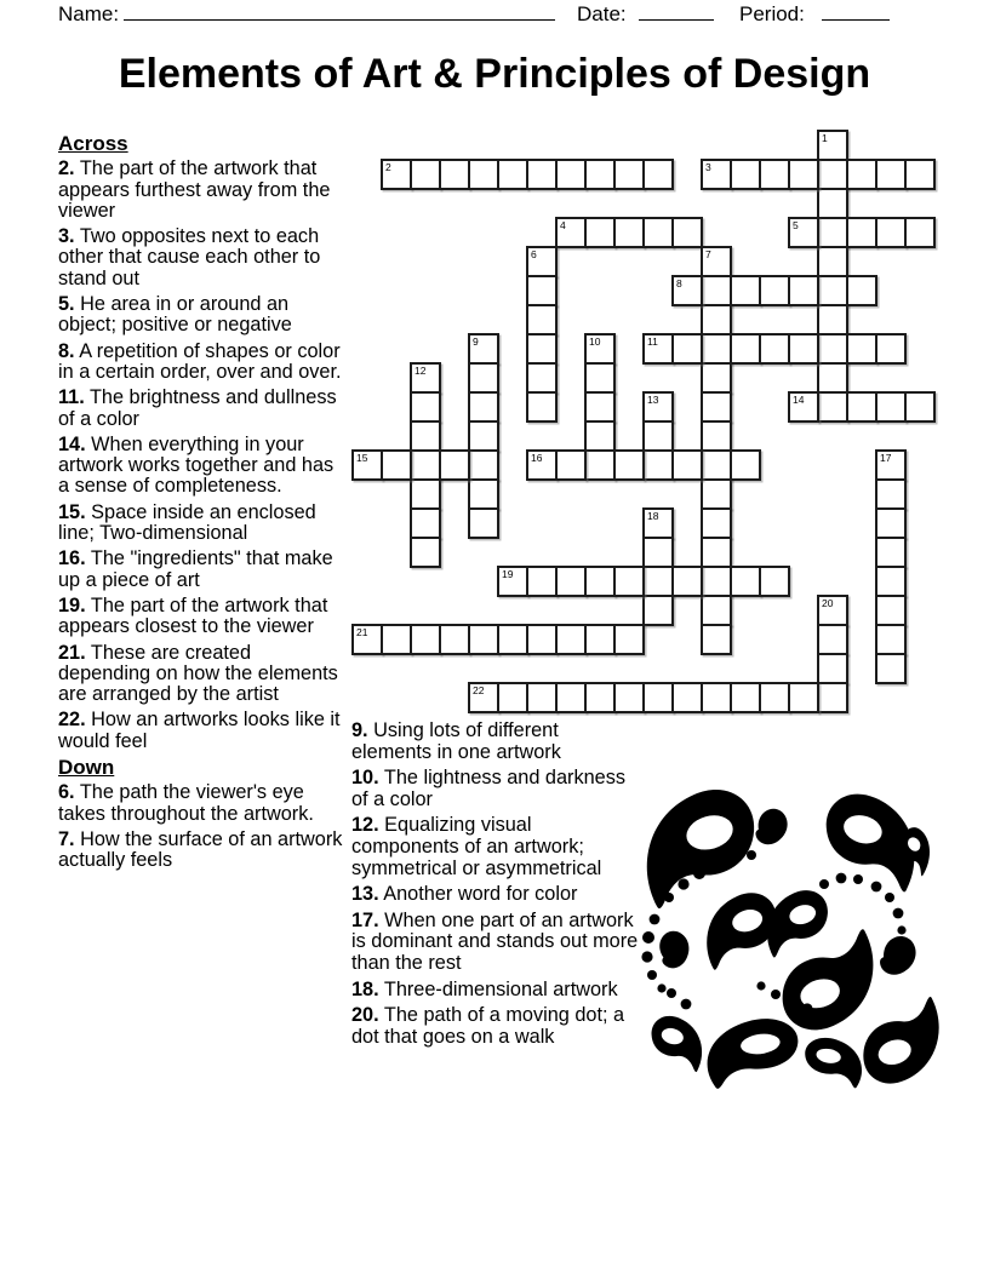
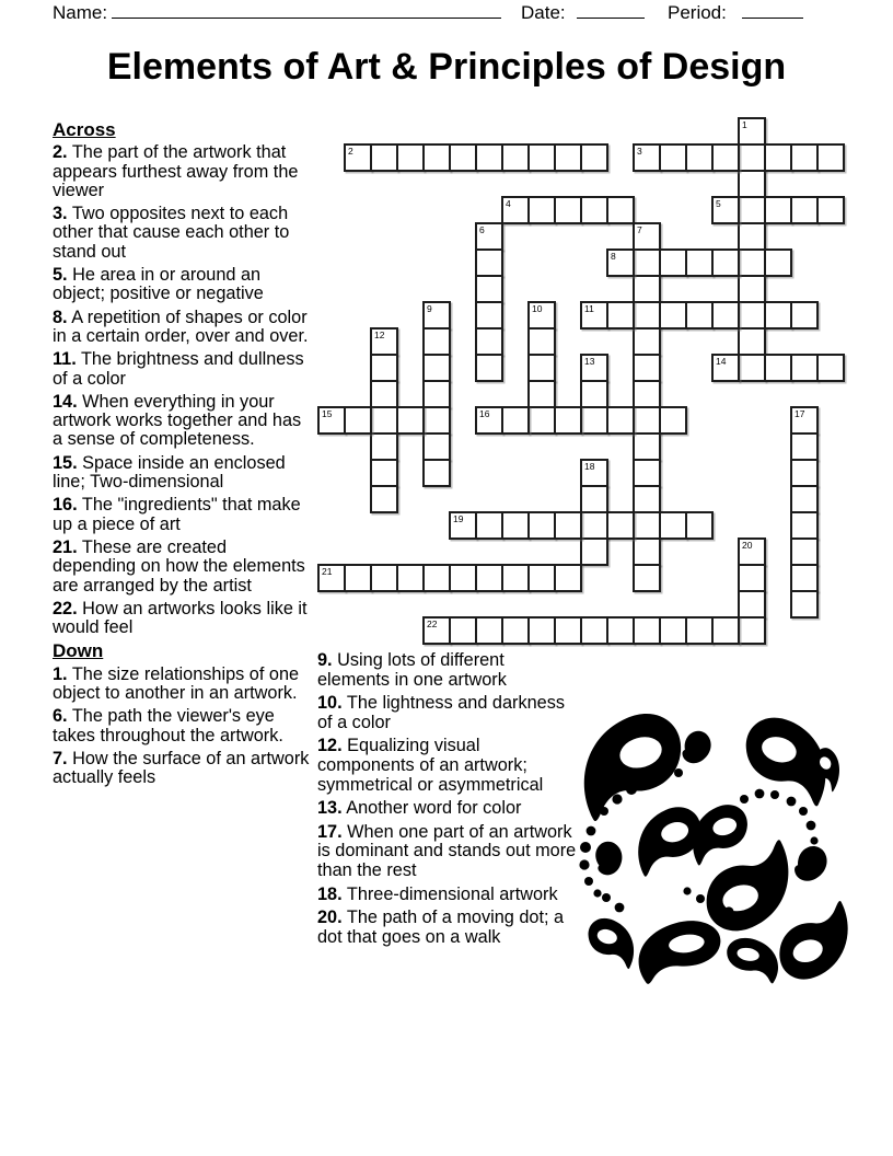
  Name:
  Date:
  Period:
  Elements of Art & Principles of Design
  1
  2
  3
  4
  5
  6
  7
  8
  9
  10
  11
  12
  13
  14
  15
  16
  17
  18
  19
  20
  21
  22
  Across
  2. The part of the artwork that appears furthest away from the viewer
  3. Two opposites next to each other that cause each other to stand out
  5. He area in or around an object; positive or negative
  8. A repetition of shapes or color in a certain order, over and over.
  11. The brightness and dullness of a color
  14. When everything in your artwork works together and has a sense of completeness.
  15. Space inside an enclosed line; Two-dimensional
  16. The "ingredients" that make up a piece of art
- 19. The part of the artwork that appears closest to the viewer
  21. These are created depending on how the elements are arranged by the artist
  22. How an artworks looks like it would feel
  Down
+ 1. The size relationships of one object to another in an artwork.
  6. The path the viewer's eye takes throughout the artwork.
  7. How the surface of an artwork actually feels
  9. Using lots of different elements in one artwork
  10. The lightness and darkness of a color
  12. Equalizing visual components of an artwork; symmetrical or asymmetrical
  13. Another word for color
  17. When one part of an artwork is dominant and stands out more than the rest
  18. Three-dimensional artwork
  20. The path of a moving dot; a dot that goes on a walk
